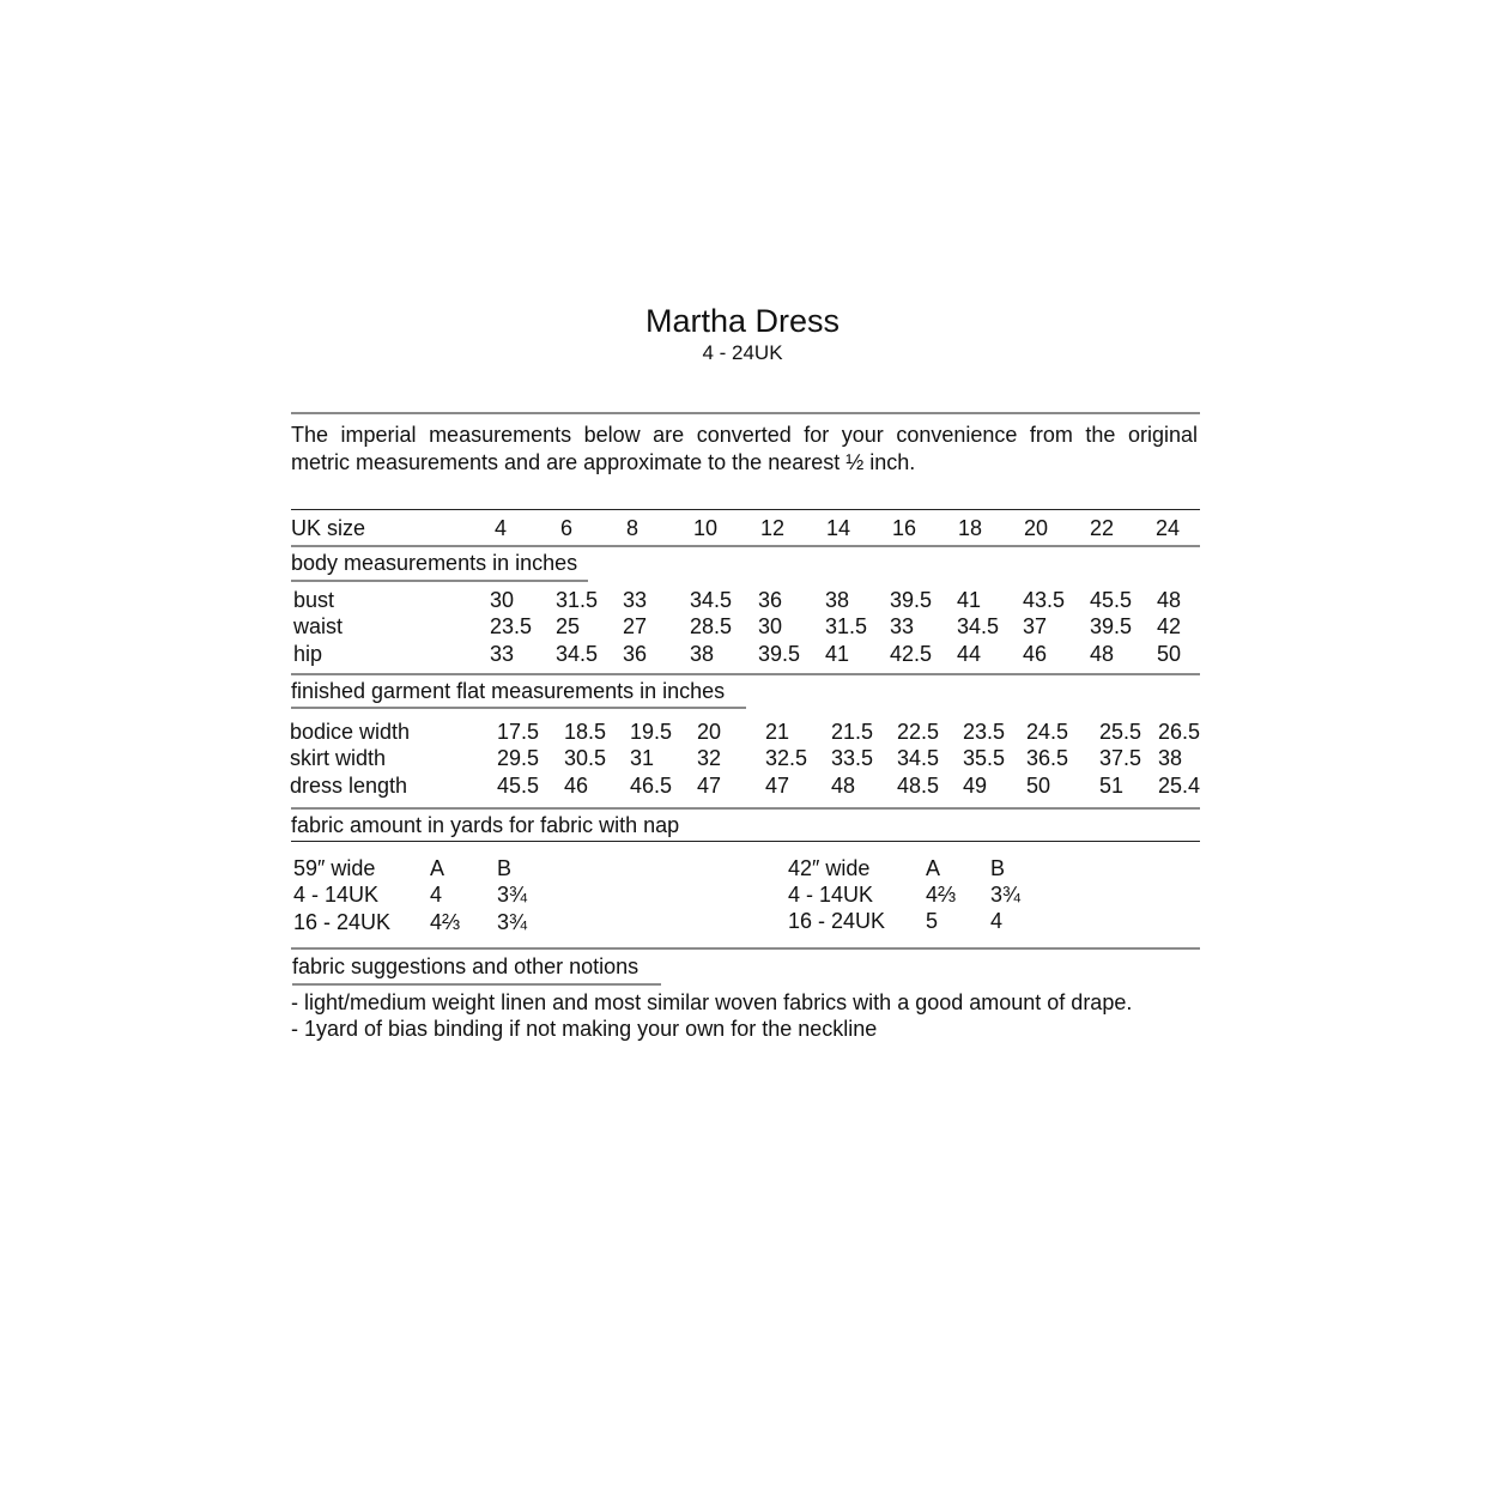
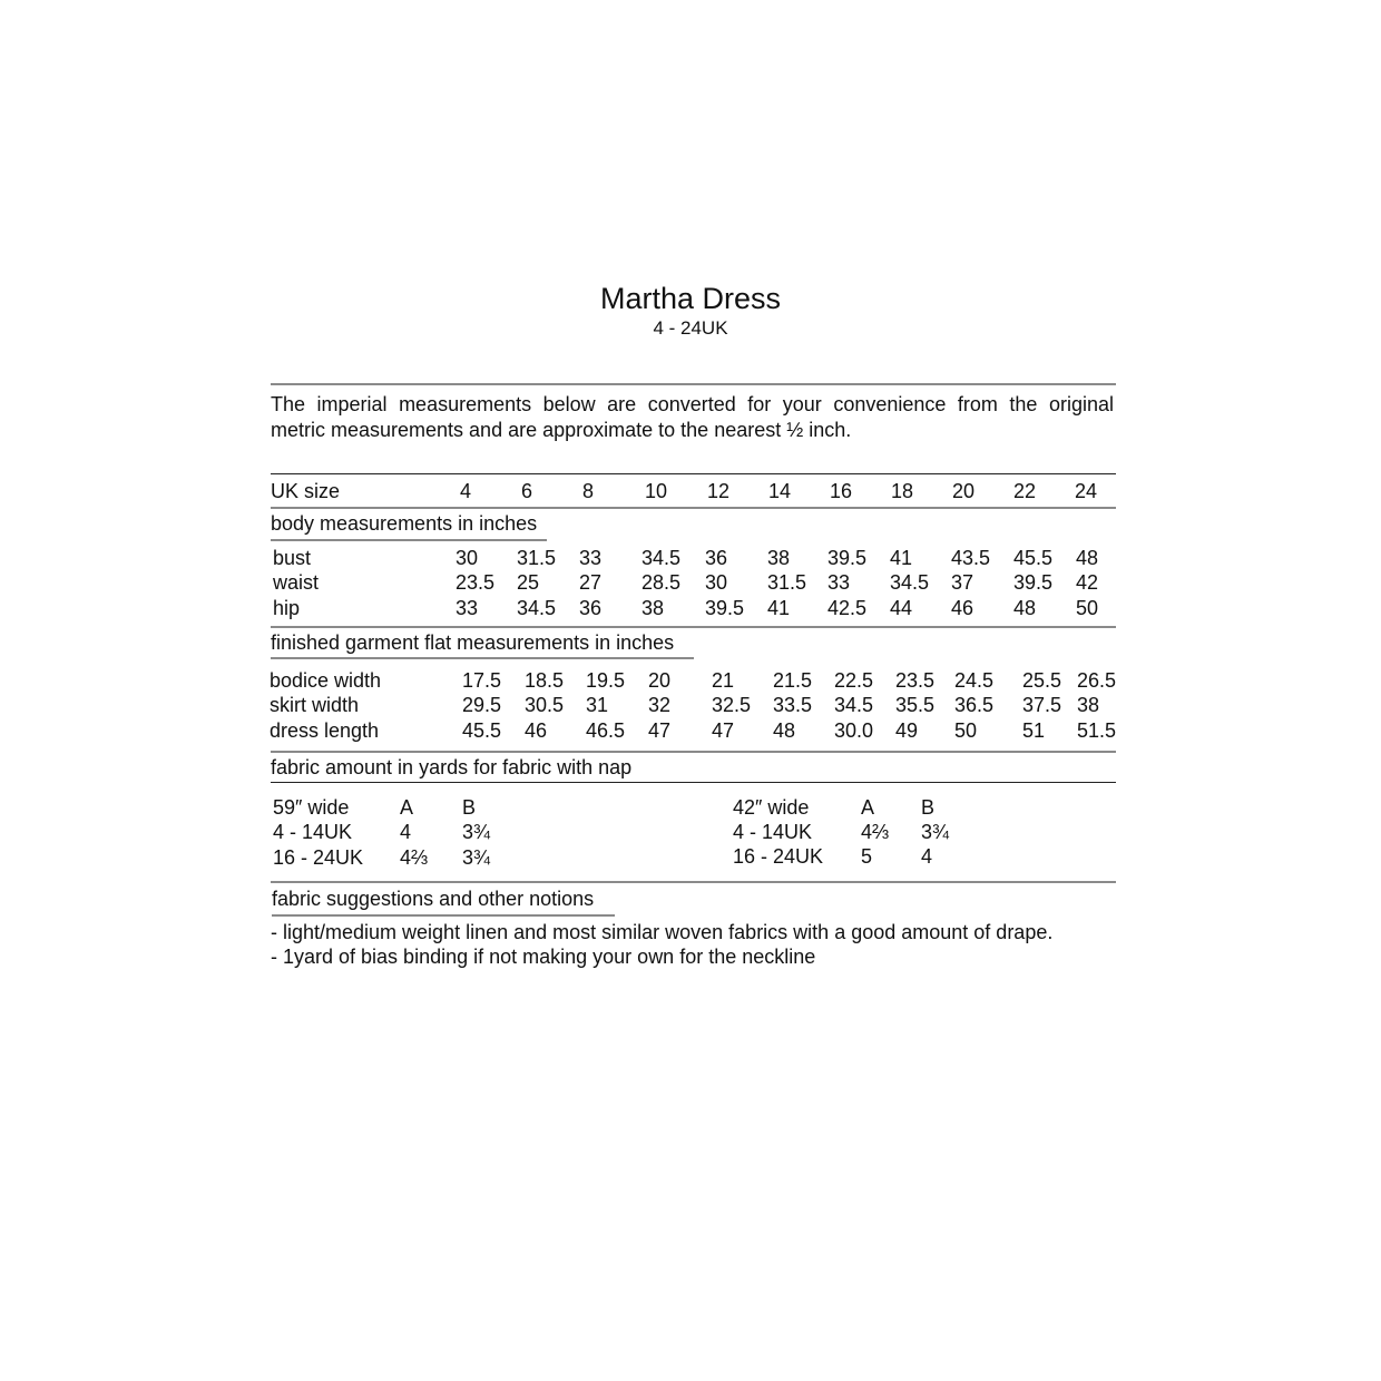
  Martha Dress
  4 - 24UK
  The imperial measurements below are converted for your convenience from the original
  metric measurements and are approximate to the nearest ½ inch.
  UK size
  4
  6
  8
  10
  12
  14
  16
  18
  20
  22
  24
  body measurements in inches
  bust
  30
  31.5
  33
  34.5
  36
  38
  39.5
  41
  43.5
  45.5
  48
  waist
  23.5
  25
  27
  28.5
  30
  31.5
  33
  34.5
  37
  39.5
  42
  hip
  33
  34.5
  36
  38
  39.5
  41
  42.5
  44
  46
  48
  50
  finished garment flat measurements in inches
  bodice width
  17.5
  18.5
  19.5
  20
  21
  21.5
  22.5
  23.5
  24.5
  25.5
  26.5
  skirt width
  29.5
  30.5
  31
  32
  32.5
  33.5
  34.5
  35.5
  36.5
  37.5
  38
  dress length
  45.5
  46
  46.5
  47
  47
  48
- 48.5
+ 30.0
  49
  50
  51
- 25.4
+ 51.5
  fabric amount in yards for fabric with nap
  59″ wide
  A
  B
  4 - 14UK
  4
  3¾
  16 - 24UK
  4⅔
  3¾
  42″ wide
  A
  B
  4 - 14UK
  4⅔
  3¾
  16 - 24UK
  5
  4
  fabric suggestions and other notions
  - light/medium weight linen and most similar woven fabrics with a good amount of drape.
  - 1yard of bias binding if not making your own for the neckline
